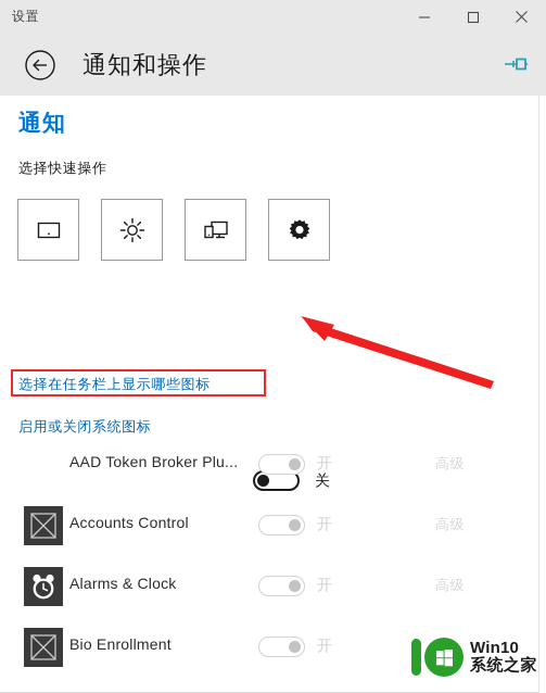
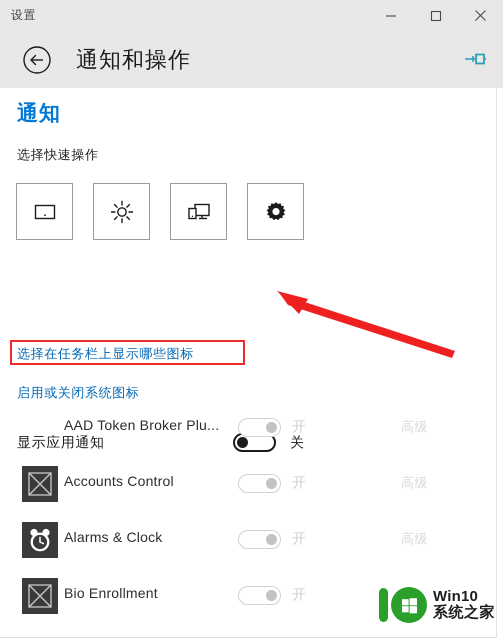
  设置
  通知和操作
  通知
  选择快速操作
  选择在任务栏上显示哪些图标
  启用或关闭系统图标
+ 显示应用通知
  关
  AAD Token Broker Plu...
  开
  高级
  Accounts Control
  开
  高级
  Alarms & Clock
  开
  高级
  Bio Enrollment
  开
  Win10
  系统之家
